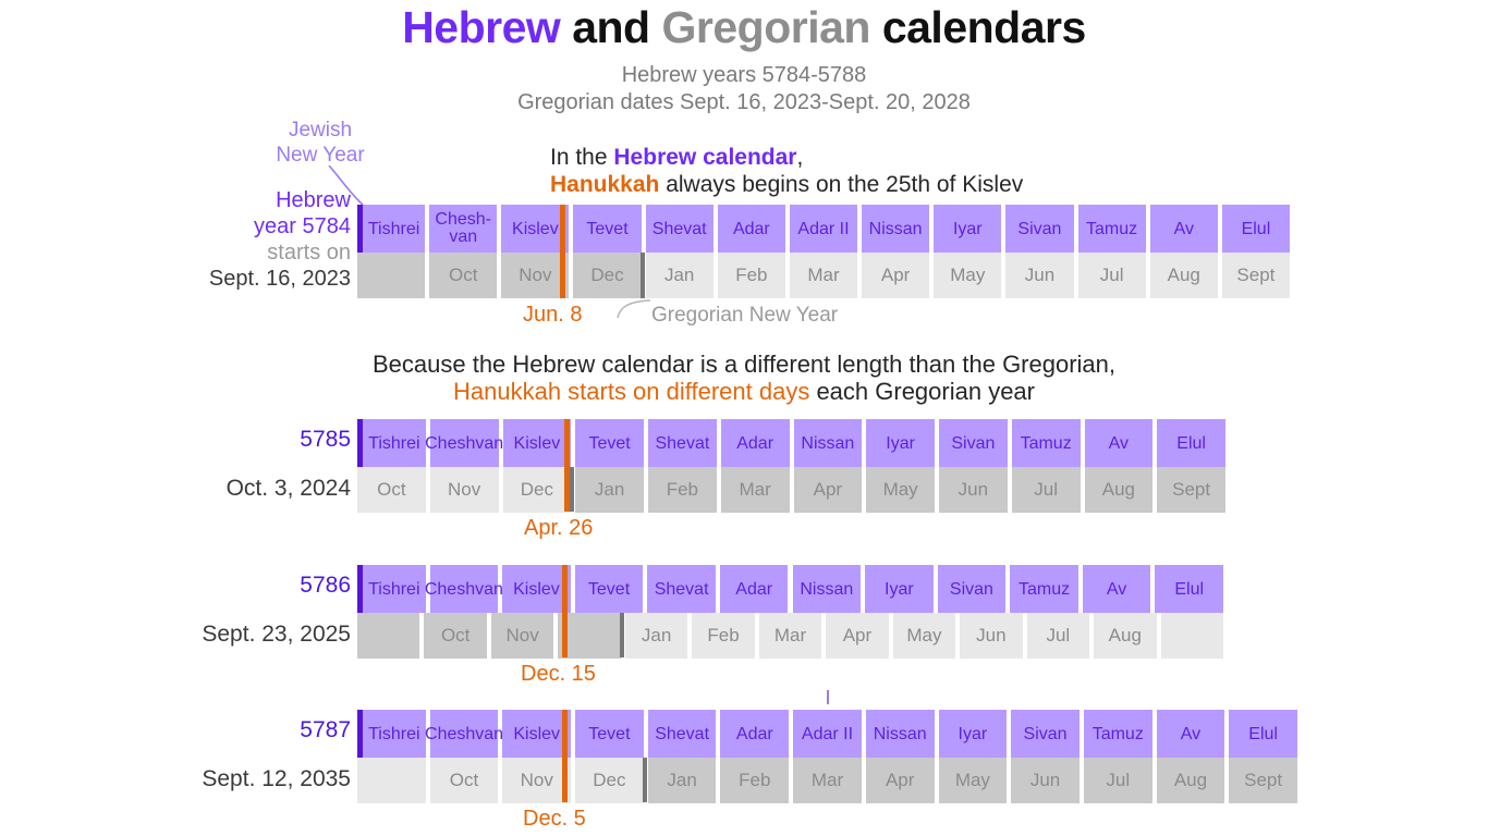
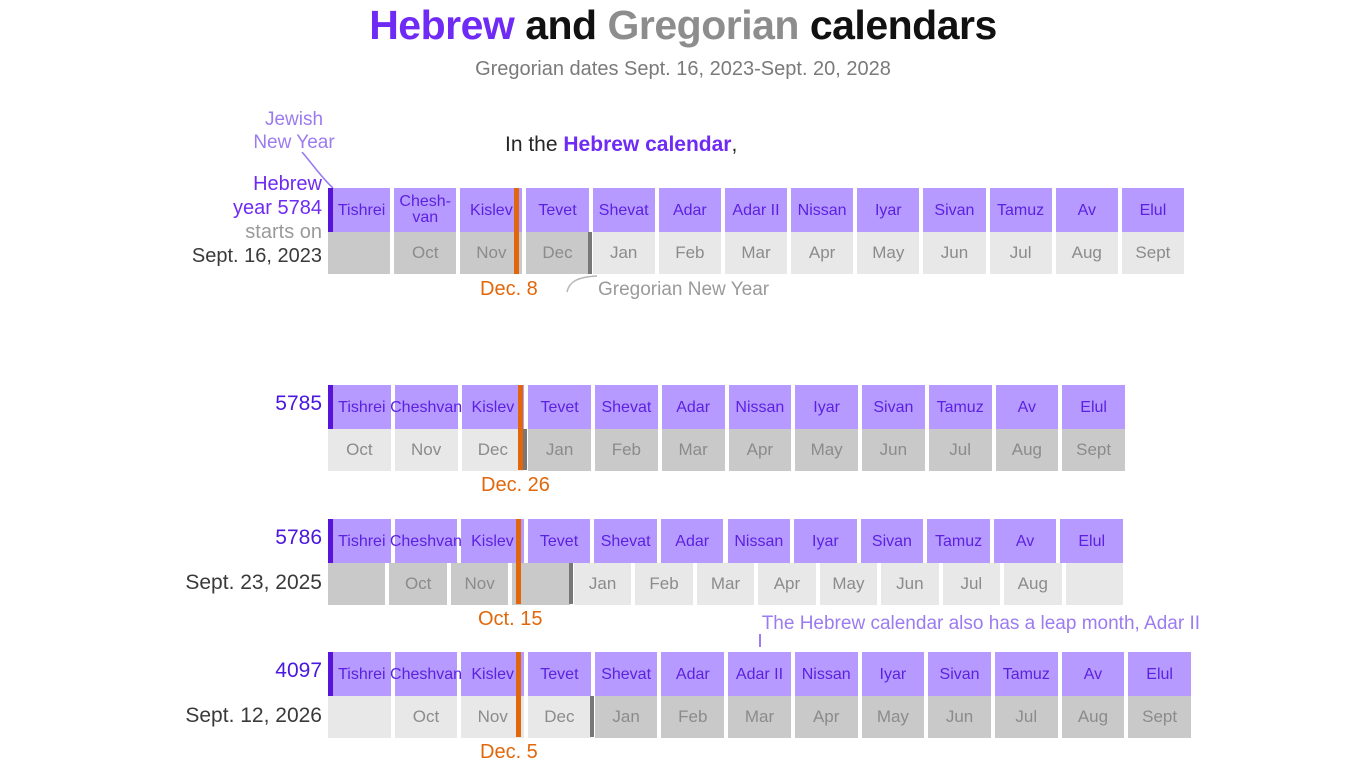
  Hebrew and Gregorian calendars
- Hebrew years 5784-5788
  Gregorian dates Sept. 16, 2023-Sept. 20, 2028
  Jewish
  New Year
  In the Hebrew calendar,
- Hanukkah always begins on the 25th of Kislev
  Hebrew
  year 5784
  starts on
  Sept. 16, 2023
  Tishrei
  Chesh-
  van
  Kislev
  Tevet
  Shevat
  Adar
  Adar II
  Nissan
  Iyar
  Sivan
  Tamuz
  Av
  Elul
  Oct
  Nov
  Dec
  Jan
  Feb
  Mar
  Apr
  May
  Jun
  Jul
  Aug
  Sept
- Jun. 8
+ Dec. 8
  Gregorian New Year
- Because the Hebrew calendar is a different length than the Gregorian,
- Hanukkah starts on different days each Gregorian year
  5785
- Oct. 3, 2024
  Tishrei
  Cheshvan
  Kislev
  Tevet
  Shevat
  Adar
  Nissan
  Iyar
  Sivan
  Tamuz
  Av
  Elul
  Oct
  Nov
  Dec
  Jan
  Feb
  Mar
  Apr
  May
  Jun
  Jul
  Aug
  Sept
- Apr. 26
+ Dec. 26
  5786
  Sept. 23, 2025
  Tishrei
  Cheshvan
  Kislev
  Tevet
  Shevat
  Adar
  Nissan
  Iyar
  Sivan
  Tamuz
  Av
  Elul
  Oct
  Nov
  Jan
  Feb
  Mar
  Apr
  May
  Jun
  Jul
  Aug
- Dec. 15
+ Oct. 15
+ The Hebrew calendar also has a leap month, Adar II
- 5787
+ 4097
- Sept. 12, 2035
+ Sept. 12, 2026
  Tishrei
  Cheshvan
  Kislev
  Tevet
  Shevat
  Adar
  Adar II
  Nissan
  Iyar
  Sivan
  Tamuz
  Av
  Elul
  Oct
  Nov
  Dec
  Jan
  Feb
  Mar
  Apr
  May
  Jun
  Jul
  Aug
  Sept
  Dec. 5
